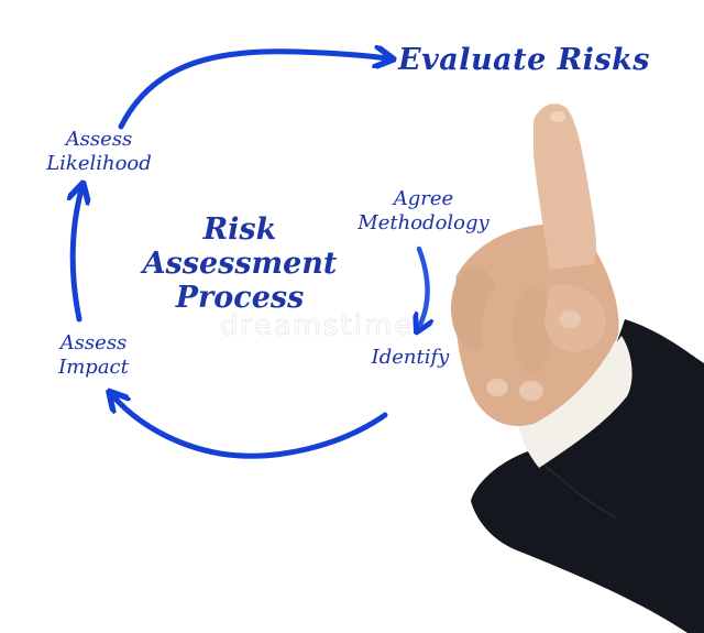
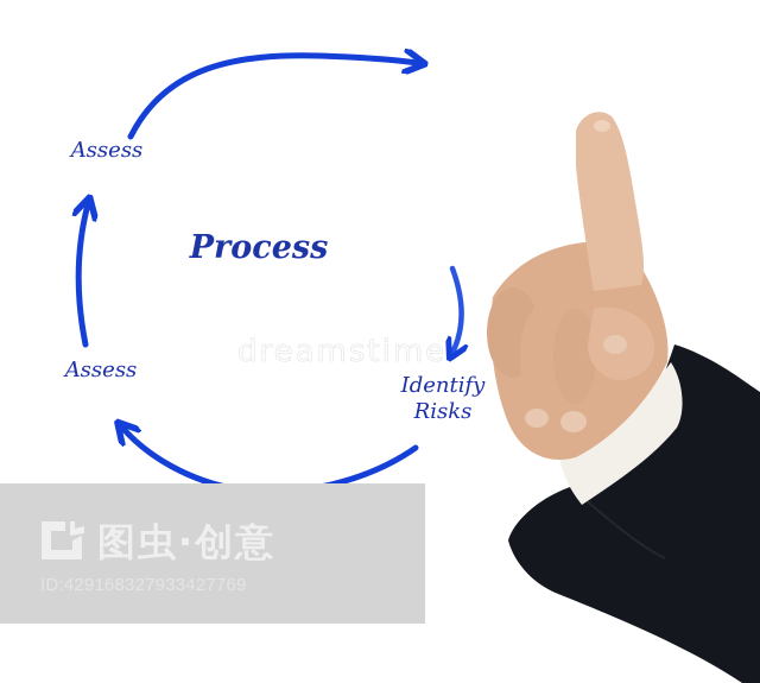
  dreamstime
- Evaluate Risks
  Assess
- Likelihood
- Agree
- Methodology
- Risk
- Assessment
  Process
  Assess
- Impact
  Identify
+ Risks
+ 图虫·创意
